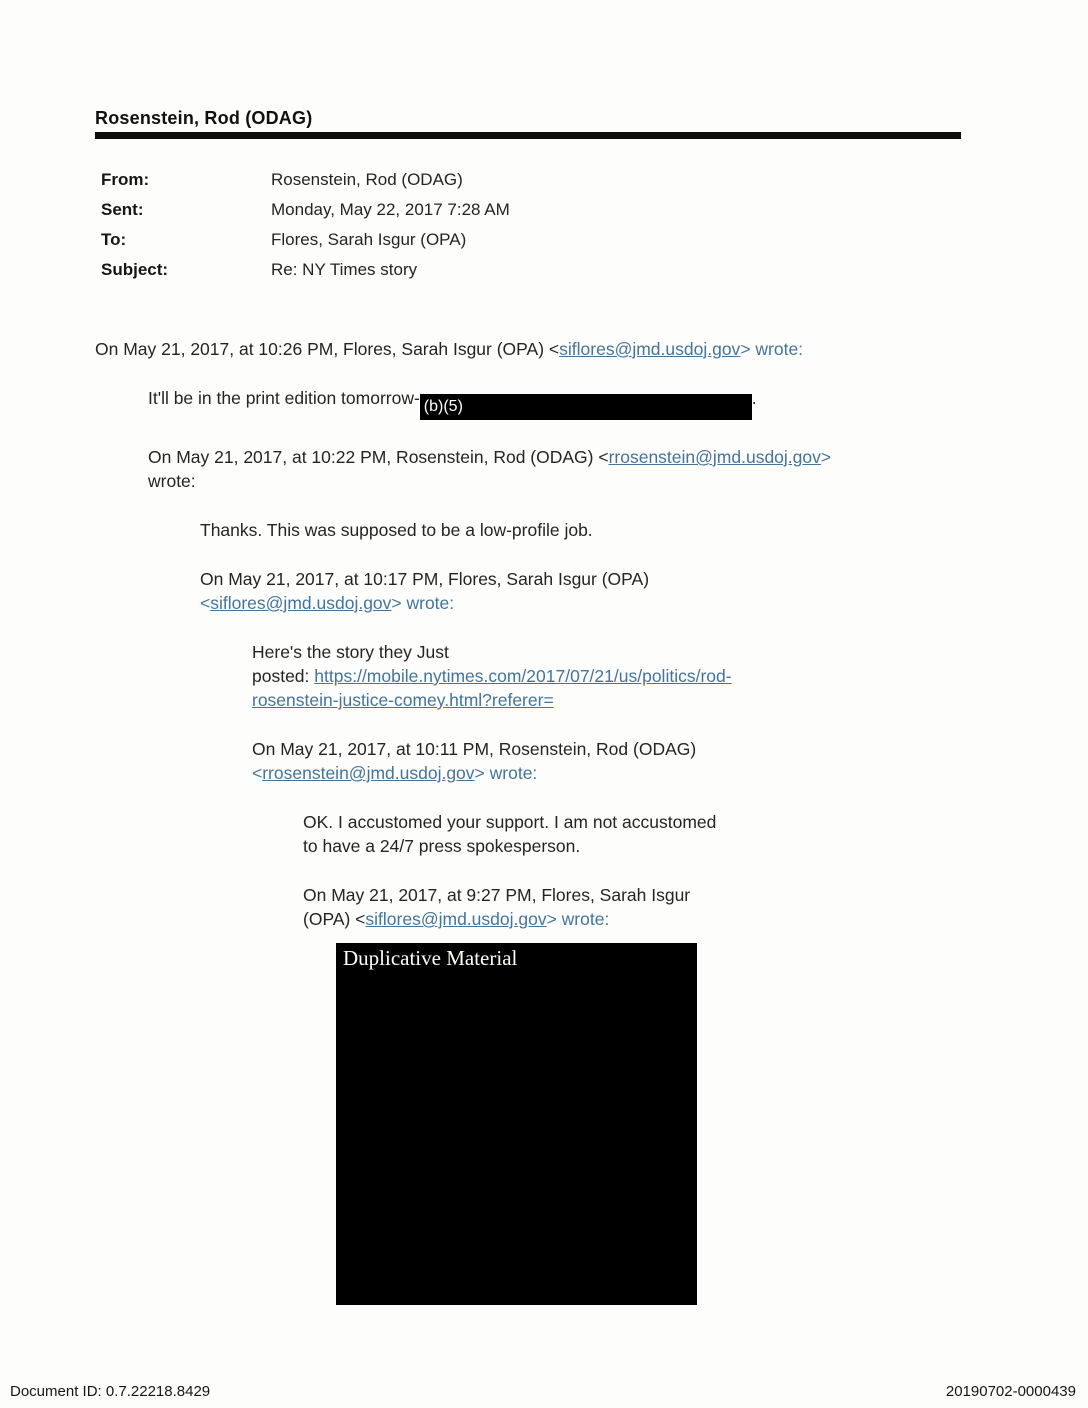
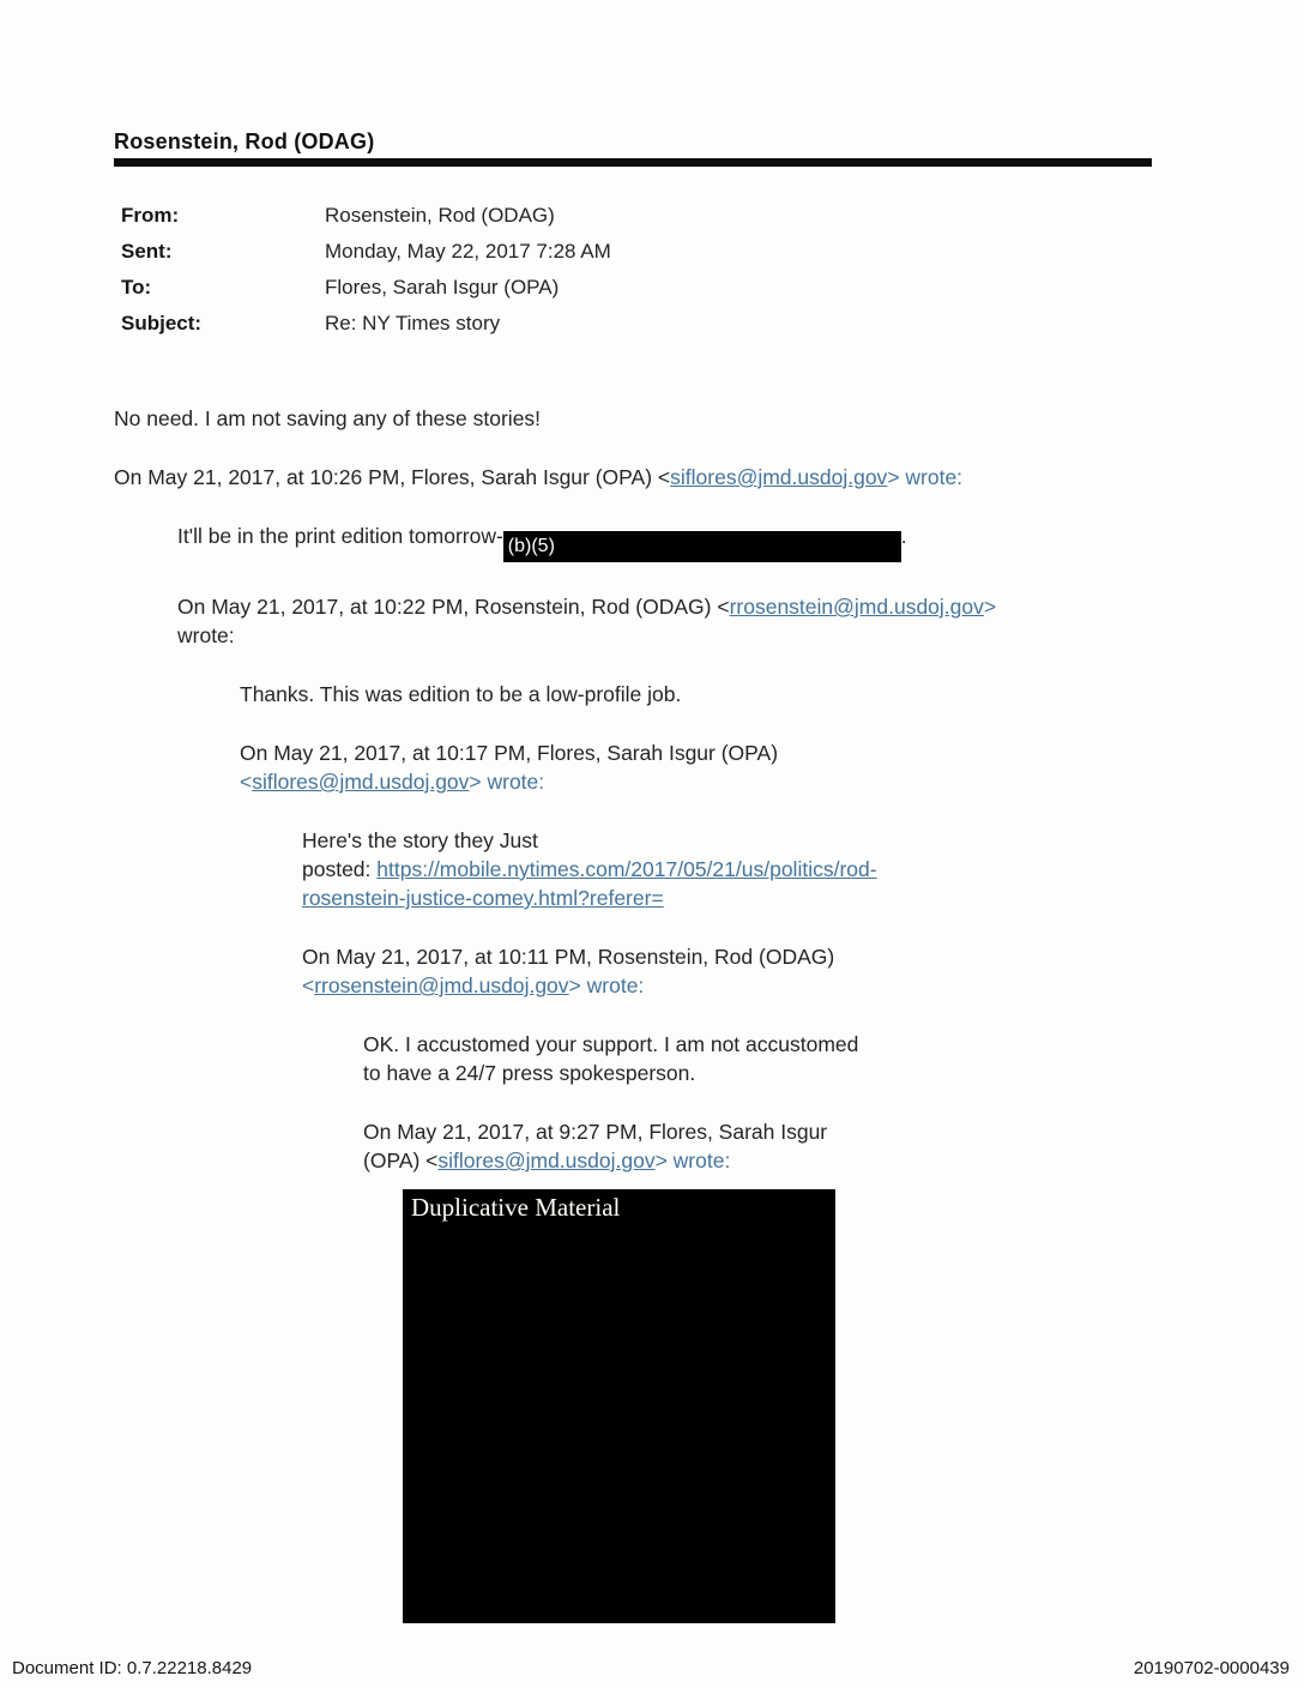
  Rosenstein, Rod (ODAG)
  From:
  Rosenstein, Rod (ODAG)
  Sent:
  Monday, May 22, 2017 7:28 AM
  To:
  Flores, Sarah Isgur (OPA)
  Subject:
  Re: NY Times story
+ No need. I am not saving any of these stories!
  On May 21, 2017, at 10:26 PM, Flores, Sarah Isgur (OPA) <siflores@jmd.usdoj.gov> wrote:
  It'll be in the print edition tomorrow- (b)(5).
  On May 21, 2017, at 10:22 PM, Rosenstein, Rod (ODAG) <rrosenstein@jmd.usdoj.gov>
  wrote:
- Thanks. This was supposed to be a low-profile job.
+ Thanks. This was edition to be a low-profile job.
  On May 21, 2017, at 10:17 PM, Flores, Sarah Isgur (OPA)
  <siflores@jmd.usdoj.gov> wrote:
  Here's the story they Just
- posted: https://mobile.nytimes.com/2017/07/21/us/politics/rod-
+ posted: https://mobile.nytimes.com/2017/05/21/us/politics/rod-
  rosenstein-justice-comey.html?referer=
  On May 21, 2017, at 10:11 PM, Rosenstein, Rod (ODAG)
  <rrosenstein@jmd.usdoj.gov> wrote:
  OK. I accustomed your support. I am not accustomed
  to have a 24/7 press spokesperson.
  On May 21, 2017, at 9:27 PM, Flores, Sarah Isgur
  (OPA) <siflores@jmd.usdoj.gov> wrote:
  Duplicative Material
  Document ID: 0.7.22218.8429
  20190702-0000439
